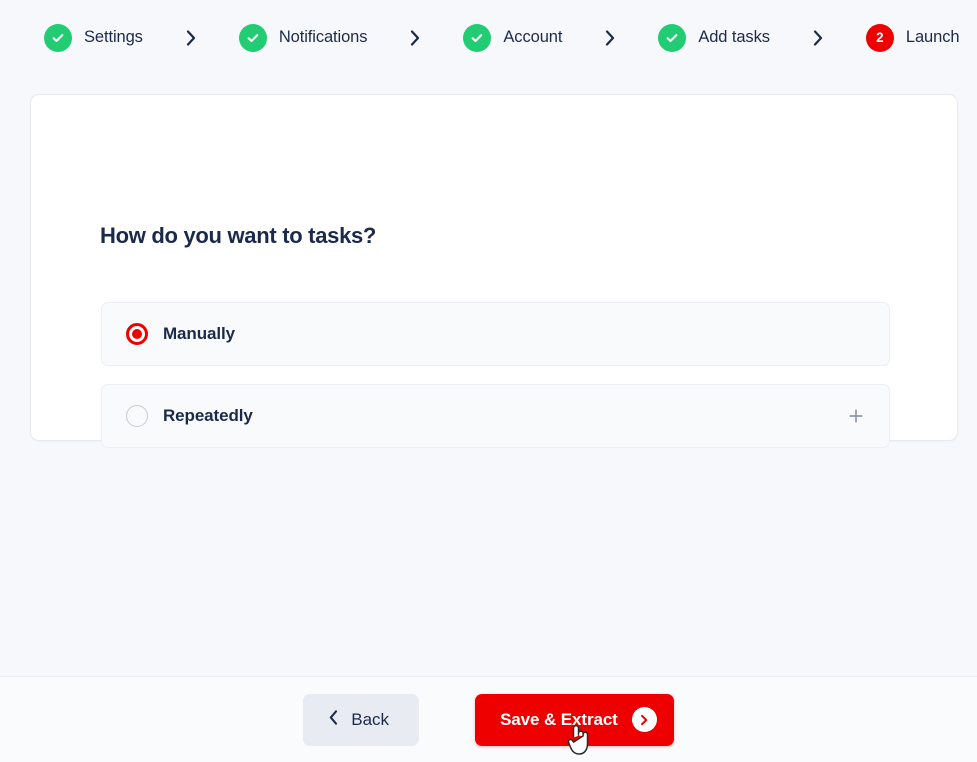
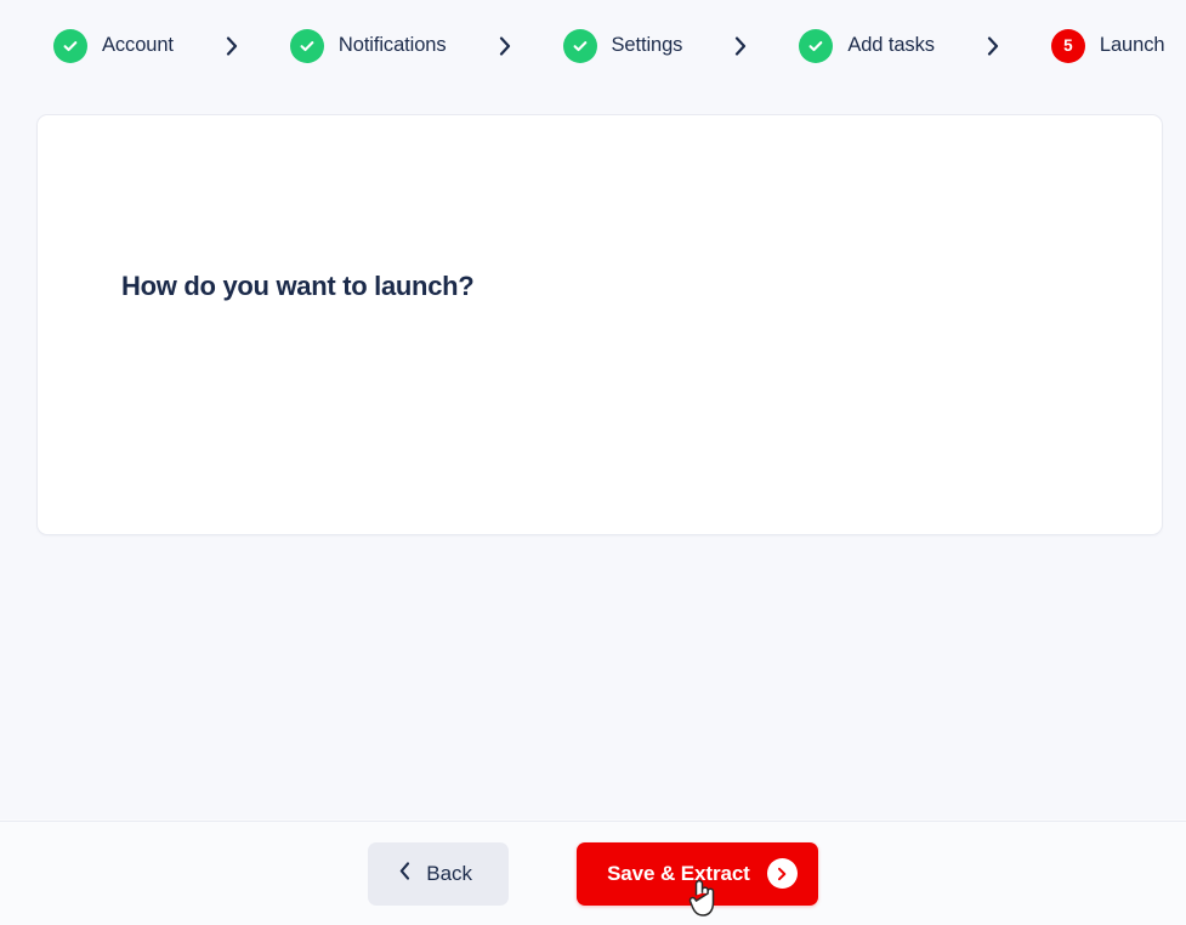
- Settings
+ Account
  Notifications
- Account
+ Settings
  Add tasks
- 2
+ 5
  Launch
- How do you want to tasks?
+ How do you want to launch?
- Manually
- Repeatedly
  Back
  Save & Extract
